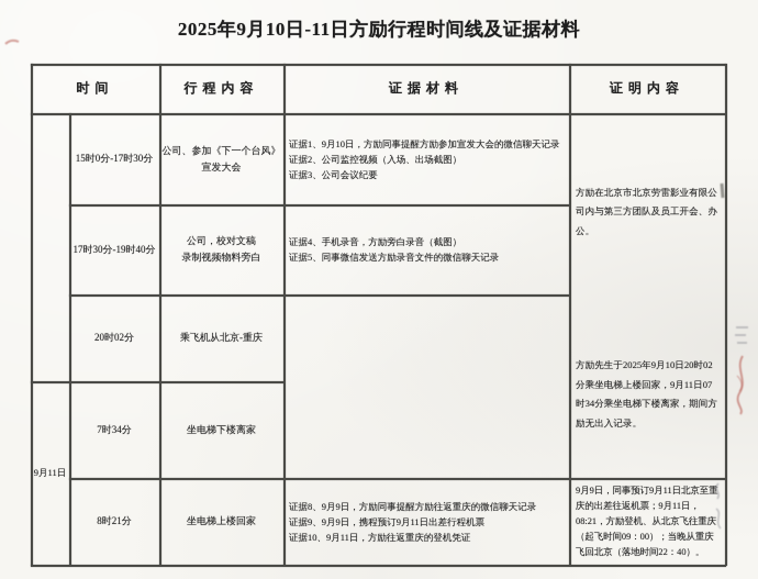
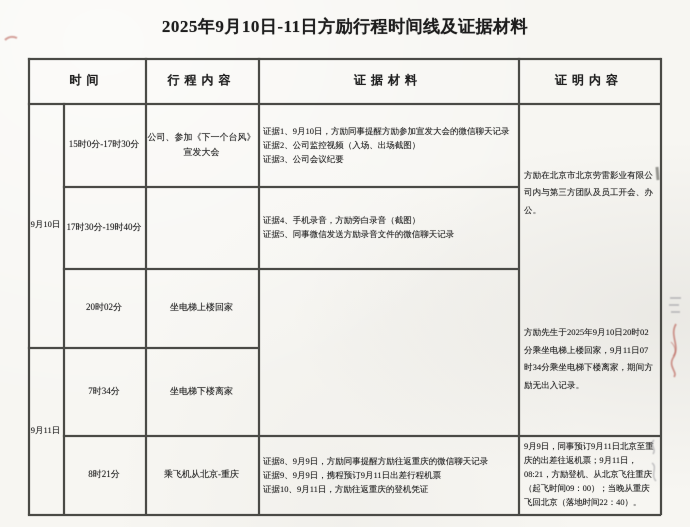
  2025年9月10日-11日方励行程时间线及证据材料
  时间
  行程内容
  证据材料
  证明内容
+ 9月10日
  9月11日
  15时0分-17时30分
  17时30分-19时40分
  20时02分
  7时34分
  8时21分
  公司、参加《下一个台风》
  宣发大会
- 公司，校对文稿
- 录制视频物料旁白
- 乘飞机从北京-重庆
+ 坐电梯上楼回家
  坐电梯下楼离家
- 坐电梯上楼回家
+ 乘飞机从北京-重庆
  证据1、9月10日，方励同事提醒方励参加宣发大会的微信聊天记录
  证据2、公司监控视频（入场、出场截图）
  证据3、公司会议纪要
  证据4、手机录音，方励旁白录音（截图）
  证据5、同事微信发送方励录音文件的微信聊天记录
  证据8、9月9日，方励同事提醒方励往返重庆的微信聊天记录
  证据9、9月9日，携程预订9月11日出差行程机票
  证据10、9月11日，方励往返重庆的登机凭证
  方励在北京市北京劳雷影业有限公司内与第三方团队及员工开会、办公。
  方励先生于2025年9月10日20时02分乘坐电梯上楼回家，9月11日07时34分乘坐电梯下楼离家，期间方励无出入记录。
  9月9日，同事预订9月11日北京至重庆的出差往返机票；9月11日，08:21，方励登机、从北京飞往重庆（起飞时间09：00）；当晚从重庆飞回北京（落地时间22：40）。
